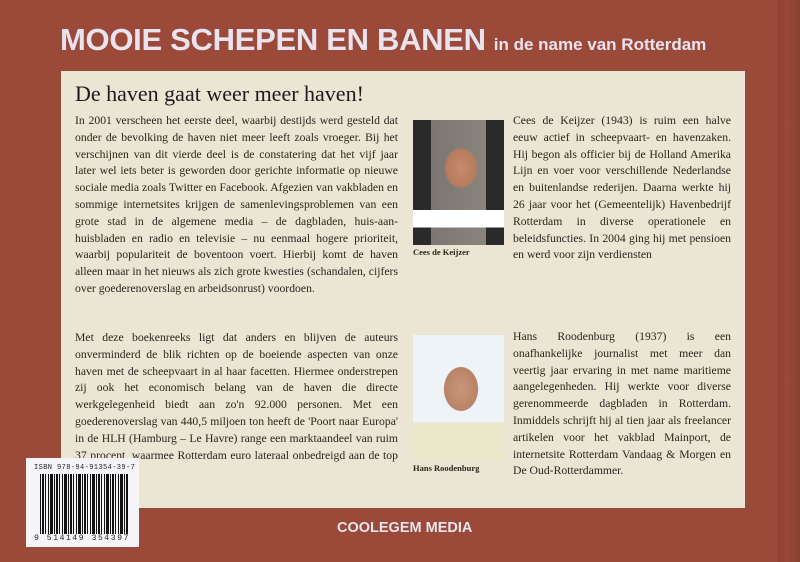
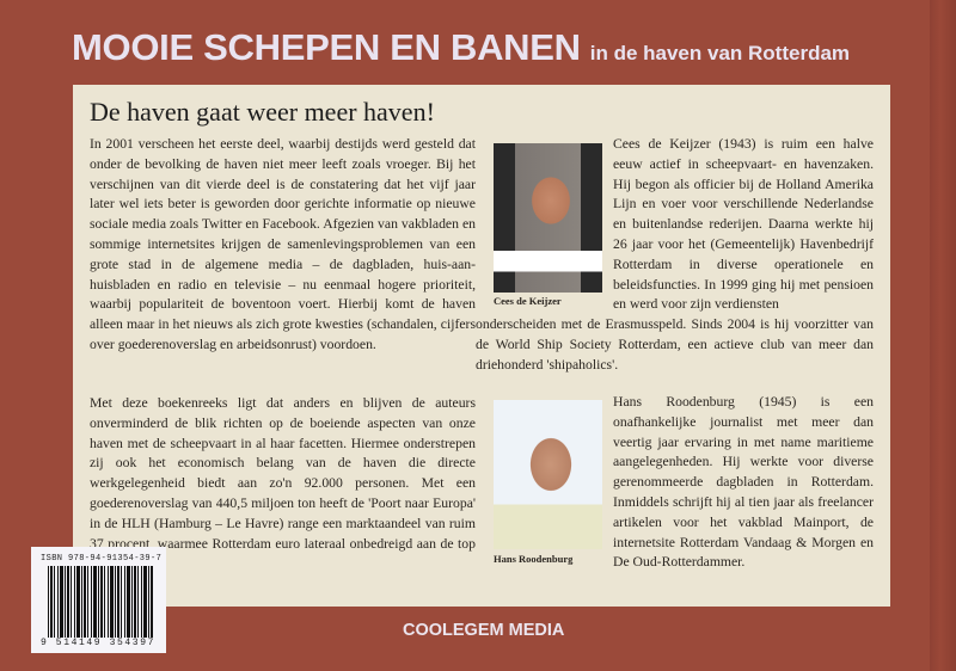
  MOOIE SCHEPEN EN BANEN
- in de name van Rotterdam
+ in de haven van Rotterdam
  De haven gaat weer meer haven!
  In 2001 verscheen het eerste deel, waarbij destijds werd gesteld dat onder de bevolking de haven niet meer leeft zoals vroeger. Bij het verschijnen van dit vierde deel is de constatering dat het vijf jaar later wel iets beter is geworden door gerichte informatie op nieuwe sociale media zoals Twitter en Facebook. Afgezien van vakbladen en sommige internetsites krijgen de samenlevingsproblemen van een grote stad in de algemene media – de dagbladen, huis-aan-huisbladen en radio en televisie – nu eenmaal hogere prioriteit, waarbij populariteit de boventoon voert. Hierbij komt de haven alleen maar in het nieuws als zich grote kwesties (schandalen, cijfers over goederenoverslag en arbeidsonrust) voordoen.
  Met deze boekenreeks ligt dat anders en blijven de auteurs onverminderd de blik richten op de boeiende aspecten van onze haven met de scheepvaart in al haar facetten. Hiermee onderstrepen zij ook het economisch belang van de haven die directe werkgelegenheid biedt aan zo'n 92.000 personen. Met een goederenoverslag van 440,5 miljoen ton heeft de 'Poort naar Europa' in de HLH (Hamburg – Le Havre) range een marktaandeel van ruim 37 procent, waarmee Rotterdam euro lateraal onbedreigd aan de top
  Cees de Keijzer
- Cees de Keijzer (1943) is ruim een halve eeuw actief in scheepvaart- en havenzaken. Hij begon als officier bij de Holland Amerika Lijn en voer voor verschillende Nederlandse en buitenlandse rederijen. Daarna werkte hij 26 jaar voor het (Gemeentelijk) Havenbedrijf Rotterdam in diverse operationele en beleidsfuncties. In 2004 ging hij met pensioen en werd voor zijn verdiensten
+ Cees de Keijzer (1943) is ruim een halve eeuw actief in scheepvaart- en havenzaken. Hij begon als officier bij de Holland Amerika Lijn en voer voor verschillende Nederlandse en buitenlandse rederijen. Daarna werkte hij 26 jaar voor het (Gemeentelijk) Havenbedrijf Rotterdam in diverse operationele en beleidsfuncties. In 1999 ging hij met pensioen en werd voor zijn verdiensten
+ onderscheiden met de Erasmusspeld. Sinds 2004 is hij voorzitter van de World Ship Society Rotterdam, een actieve club van meer dan driehonderd 'shipaholics'.
  Hans Roodenburg
- Hans Roodenburg (1937) is een onafhankelijke journalist met meer dan veertig jaar ervaring in met name maritieme aangelegenheden. Hij werkte voor diverse gerenommeerde dagbladen in Rotterdam. Inmiddels schrijft hij al tien jaar als freelancer artikelen voor het vakblad Mainport, de internetsite Rotterdam Vandaag & Morgen en De Oud-Rotterdammer.
+ Hans Roodenburg (1945) is een onafhankelijke journalist met meer dan veertig jaar ervaring in met name maritieme aangelegenheden. Hij werkte voor diverse gerenommeerde dagbladen in Rotterdam. Inmiddels schrijft hij al tien jaar als freelancer artikelen voor het vakblad Mainport, de internetsite Rotterdam Vandaag & Morgen en De Oud-Rotterdammer.
  COOLEGEM MEDIA
  ISBN 978-94-91354-39-7
  9 514149 354397
